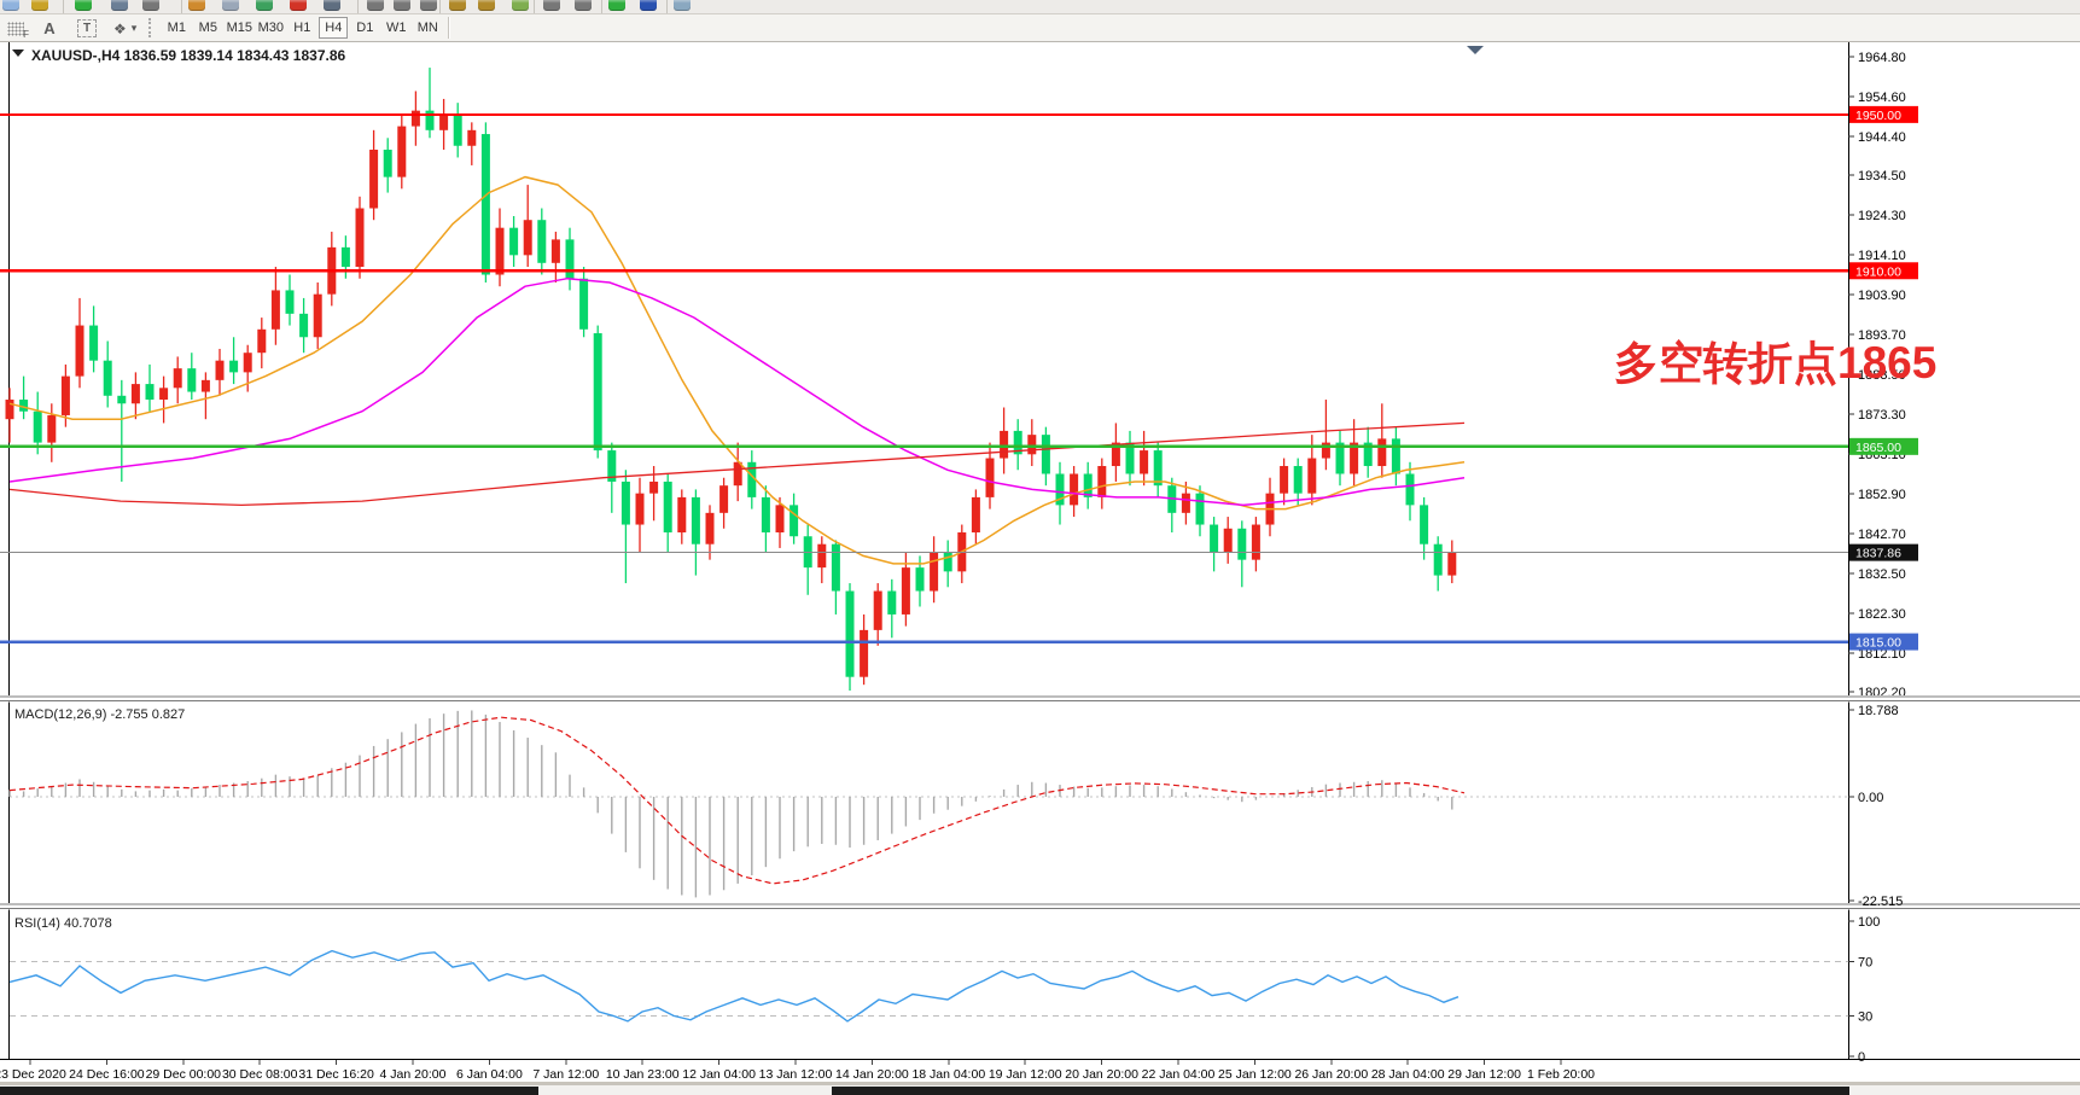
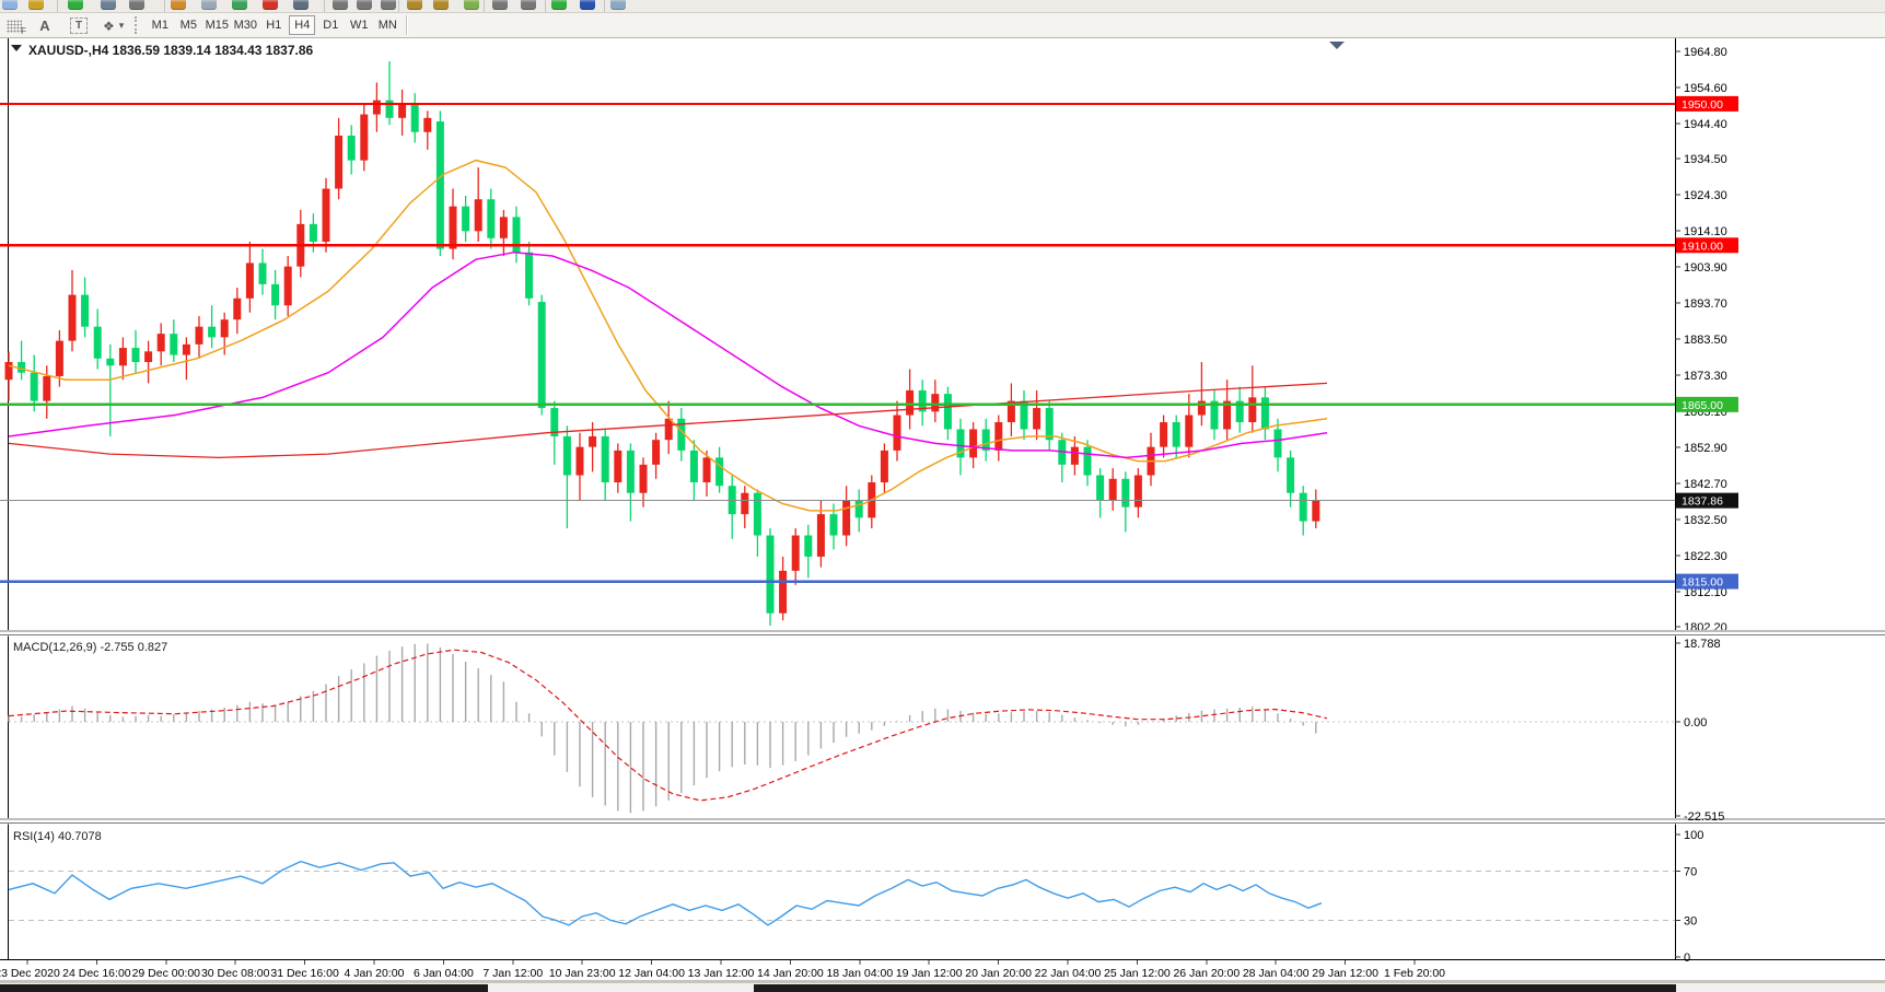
  F
  A
  T
  ❖
  ▾
  M1
  M5
  M15
  M30
  H1
  H4
  D1
  W1
  MN
  1964.80
  1954.60
  1944.40
  1934.50
  1924.30
  1914.10
  1903.90
  1893.70
  1883.50
  1873.30
  1863.10
  1852.90
  1842.70
  1832.50
  1822.30
  1812.10
  1802.20
  1950.00
  1910.00
  1865.00
  1815.00
  1837.86
  18.788
  0.00
  -22.515
  100
  70
  30
  0
  3 Dec 2020
  24 Dec 16:00
  29 Dec 00:00
  30 Dec 08:00
- 31 Dec 16:20
+ 31 Dec 16:00
  4 Jan 20:00
  6 Jan 04:00
  7 Jan 12:00
  10 Jan 23:00
  12 Jan 04:00
  13 Jan 12:00
  14 Jan 20:00
  18 Jan 04:00
  19 Jan 12:00
  20 Jan 20:00
  22 Jan 04:00
  25 Jan 12:00
  26 Jan 20:00
  28 Jan 04:00
  29 Jan 12:00
  1 Feb 20:00
  XAUUSD-,H4 1836.59 1839.14 1834.43 1837.86
  MACD(12,26,9) -2.755 0.827
  RSI(14) 40.7078
- 多空转折点1865
